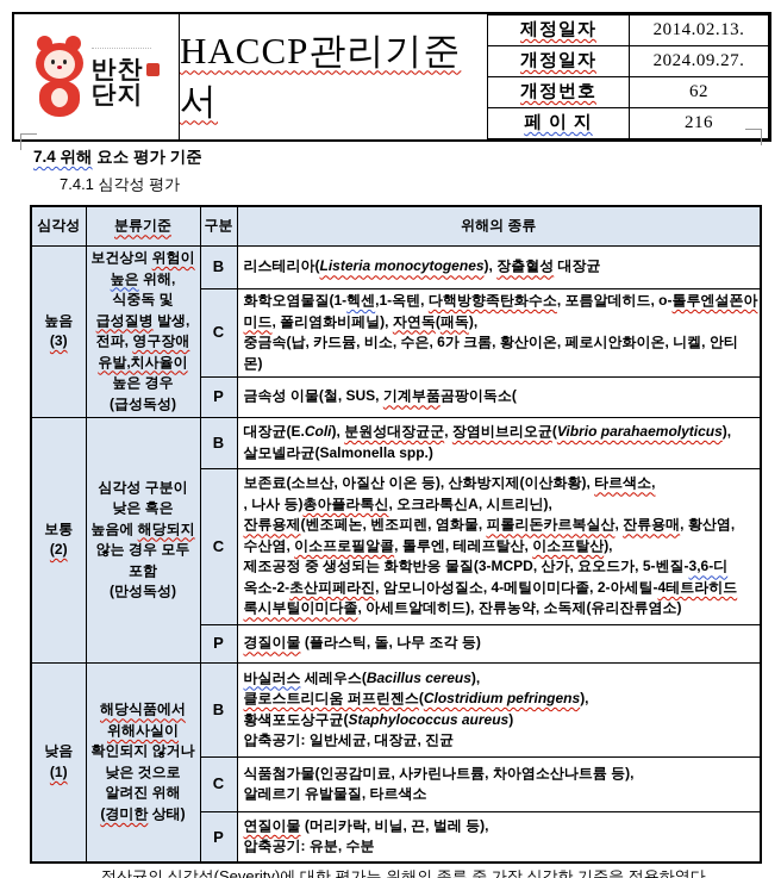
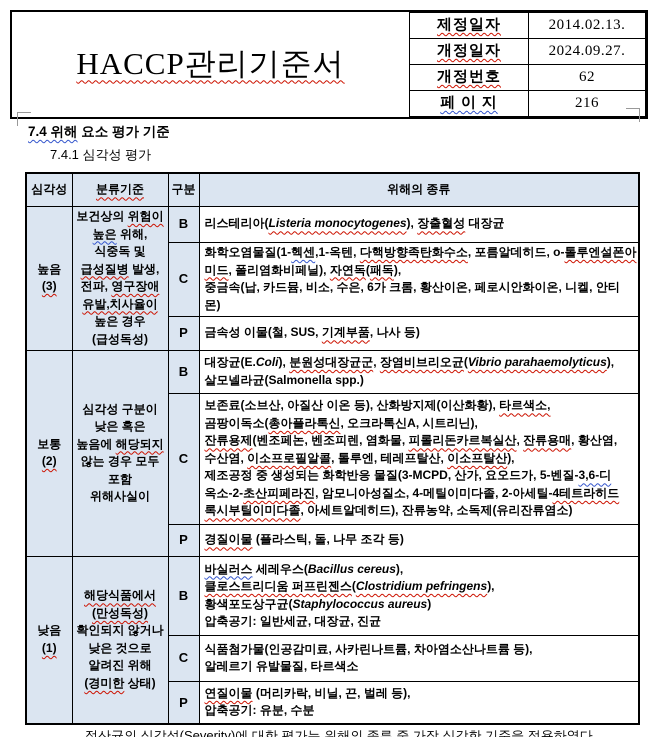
- 반찬
- 단지
  HACCP관리기준서
  제정일자	2014.02.13.
  개정일자	2024.09.27.
  개정번호	62
  페 이 지	216
  7.4 위해 요소 평가 기준
  7.4.1 심각성 평가
  심각성	분류기준	구분	위해의 종류
  높음(3)	보건상의 위험이높은 위해,식중독 및급성질병 발생,전파, 영구장애유발,치사율이높은 경우(급성독성)	B	리스테리아(Listeria monocytogenes), 장출혈성 대장균
  C	화학오염물질(1-헥센,1-옥텐, 다핵방향족탄화수소, 포름알데히드, o-톨루엔설폰아미드, 폴리염화비페닐), 자연독(패독),중금속(납, 카드뮴, 비소, 수은, 6가 크롬, 황산이온, 페로시안화이온, 니켈, 안티몬)
- P	금속성 이물(철, SUS, 기계부품곰팡이독소(
+ P	금속성 이물(철, SUS, 기계부품, 나사 등)
- 보통(2)	심각성 구분이낮은 혹은높음에 해당되지않는 경우 모두포함(만성독성)	B	대장균(E.Coli), 분원성대장균군, 장염비브리오균(Vibrio parahaemolyticus),살모넬라균(Salmonella spp.)
+ 보통(2)	심각성 구분이낮은 혹은높음에 해당되지않는 경우 모두포함위해사실이	B	대장균(E.Coli), 분원성대장균군, 장염비브리오균(Vibrio parahaemolyticus),살모넬라균(Salmonella spp.)
- C	보존료(소브산, 아질산 이온 등), 산화방지제(이산화황), 타르색소,, 나사 등)총아플라톡신, 오크라톡신A, 시트리닌),잔류용제(벤조페논, 벤조피렌, 염화물, 피롤리돈카르복실산, 잔류용매, 황산염,수산염, 이소프로필알콜, 톨루엔, 테레프탈산, 이소프탈산),제조공정 중 생성되는 화학반응 물질(3-MCPD, 산가, 요오드가, 5-벤질-3,6-디옥소-2-초산피페라진, 암모니아성질소, 4-메틸이미다졸, 2-아세틸-4테트라히드록시부틸이미다졸, 아세트알데히드), 잔류농약, 소독제(유리잔류염소)
+ C	보존료(소브산, 아질산 이온 등), 산화방지제(이산화황), 타르색소,곰팡이독소(총아플라톡신, 오크라톡신A, 시트리닌),잔류용제(벤조페논, 벤조피렌, 염화물, 피롤리돈카르복실산, 잔류용매, 황산염,수산염, 이소프로필알콜, 톨루엔, 테레프탈산, 이소프탈산),제조공정 중 생성되는 화학반응 물질(3-MCPD, 산가, 요오드가, 5-벤질-3,6-디옥소-2-초산피페라진, 암모니아성질소, 4-메틸이미다졸, 2-아세틸-4테트라히드록시부틸이미다졸, 아세트알데히드), 잔류농약, 소독제(유리잔류염소)
  P	경질이물 (플라스틱, 돌, 나무 조각 등)
- 낮음(1)	해당식품에서위해사실이확인되지 않거나낮은 것으로알려진 위해(경미한 상태)	B	바실러스 세레우스(Bacillus cereus),클로스트리디움 퍼프린젠스(Clostridium pefringens),황색포도상구균(Staphylococcus aureus)압축공기: 일반세균, 대장균, 진균
+ 낮음(1)	해당식품에서(만성독성)확인되지 않거나낮은 것으로알려진 위해(경미한 상태)	B	바실러스 세레우스(Bacillus cereus),클로스트리디움 퍼프린젠스(Clostridium pefringens),황색포도상구균(Staphylococcus aureus)압축공기: 일반세균, 대장균, 진균
  C	식품첨가물(인공감미료, 사카린나트륨, 차아염소산나트륨 등),알레르기 유발물질, 타르색소
  P	연질이물 (머리카락, 비닐, 끈, 벌레 등),압축공기: 유분, 수분
  젖산균의 심각성(Severity)에 대한 평가는 위해의 종류 중 가장 심각한 기준을 적용하였다
